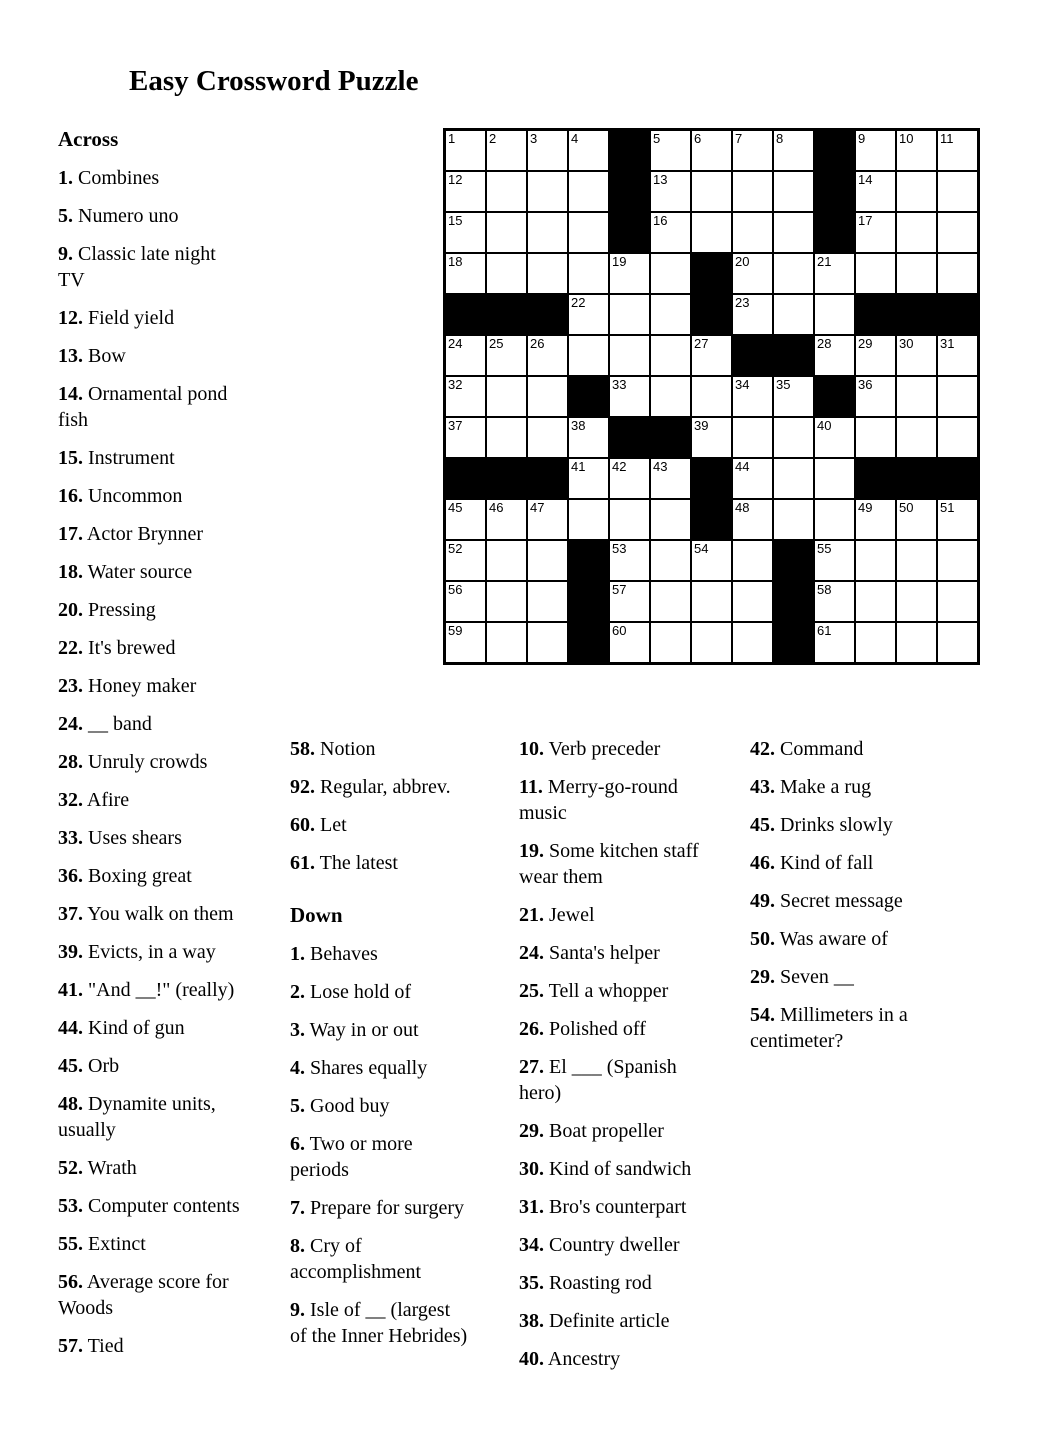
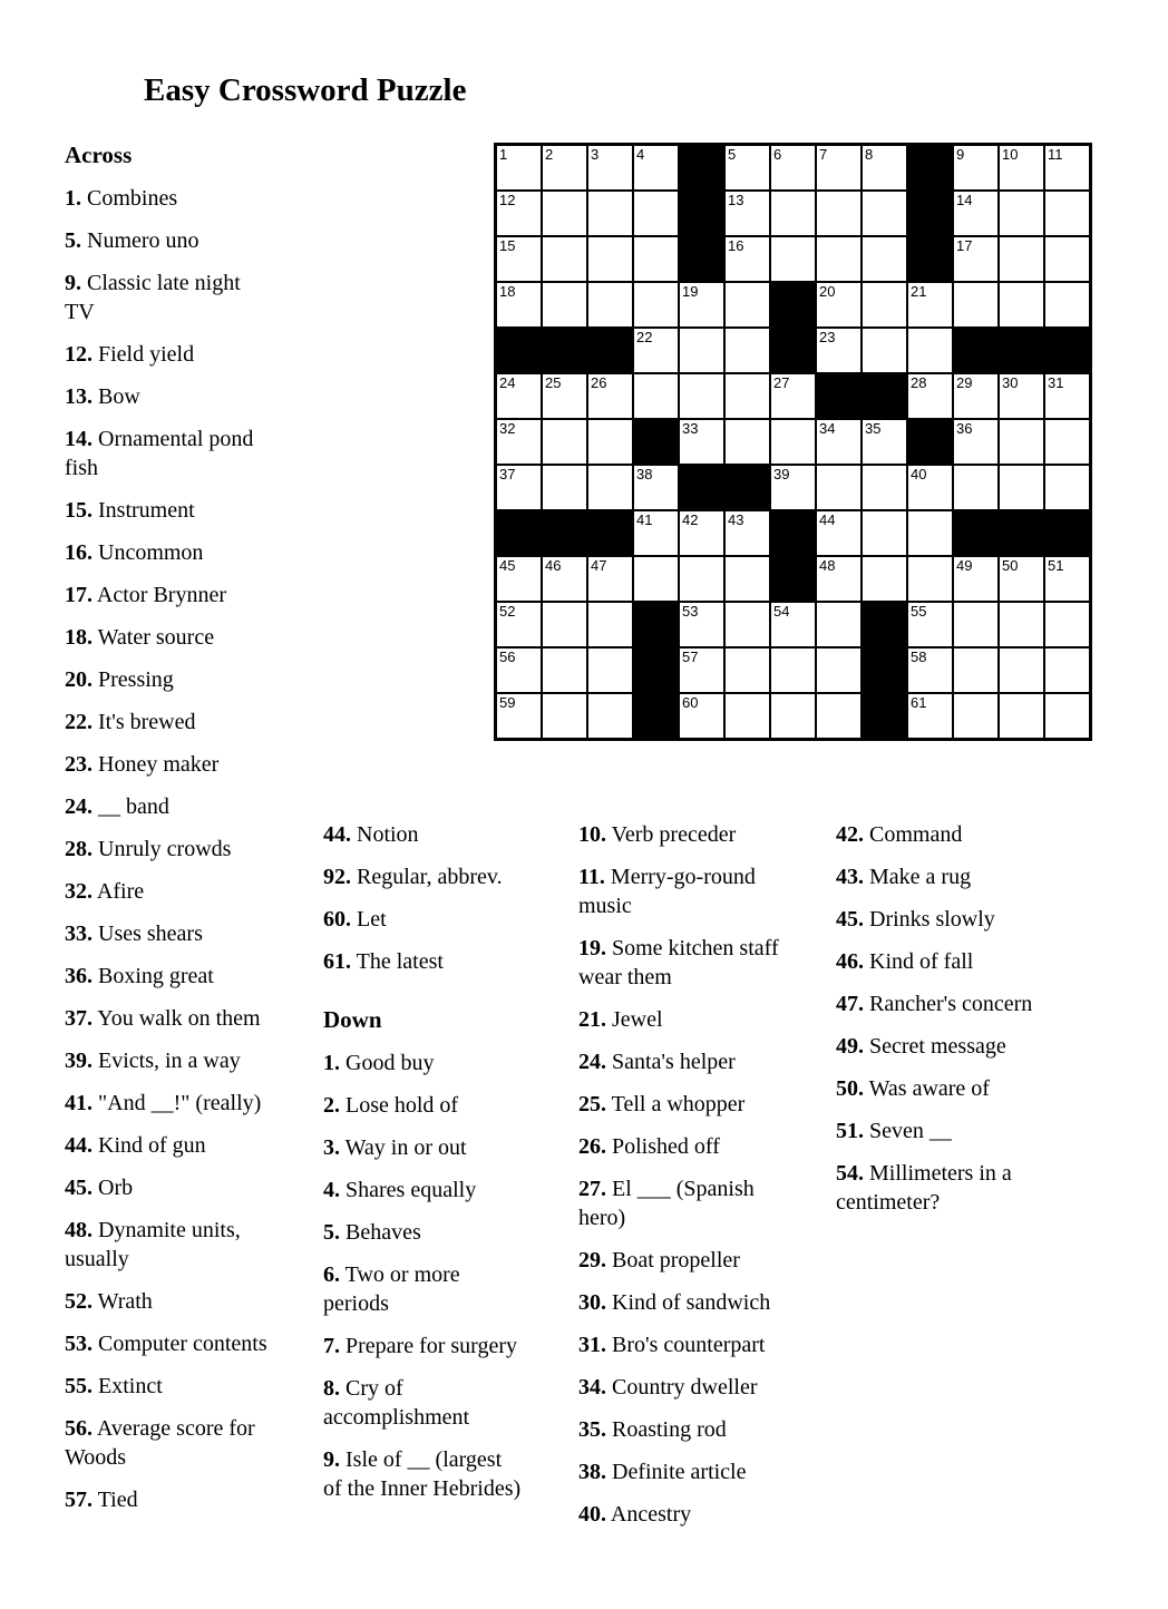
  Easy Crossword Puzzle
  1
  2
  3
  4
  5
  6
  7
  8
  9
  10
  11
  12
  13
  14
  15
  16
  17
  18
  19
  20
  21
  22
  23
  24
  25
  26
  27
  28
  29
  30
  31
  32
  33
  34
  35
  36
  37
  38
  39
  40
  41
  42
  43
  44
  45
  46
  47
  48
  49
  50
  51
  52
  53
  54
  55
  56
  57
  58
  59
  60
  61
  Across
  1. Combines
  5. Numero uno
  9. Classic late night
  TV
  12. Field yield
  13. Bow
  14. Ornamental pond
  fish
  15. Instrument
  16. Uncommon
  17. Actor Brynner
  18. Water source
  20. Pressing
  22. It's brewed
  23. Honey maker
  24. __ band
  28. Unruly crowds
  32. Afire
  33. Uses shears
  36. Boxing great
  37. You walk on them
  39. Evicts, in a way
  41. "And __!" (really)
  44. Kind of gun
  45. Orb
  48. Dynamite units,
  usually
  52. Wrath
  53. Computer contents
  55. Extinct
  56. Average score for
  Woods
  57. Tied
- 58. Notion
+ 44. Notion
  92. Regular, abbrev.
  60. Let
  61. The latest
  Down
- 1. Behaves
+ 1. Good buy
  2. Lose hold of
  3. Way in or out
  4. Shares equally
- 5. Good buy
+ 5. Behaves
  6. Two or more
  periods
  7. Prepare for surgery
  8. Cry of
  accomplishment
  9. Isle of __ (largest
  of the Inner Hebrides)
  10. Verb preceder
  11. Merry-go-round
  music
  19. Some kitchen staff
  wear them
  21. Jewel
  24. Santa's helper
  25. Tell a whopper
  26. Polished off
  27. El ___ (Spanish
  hero)
  29. Boat propeller
  30. Kind of sandwich
  31. Bro's counterpart
  34. Country dweller
  35. Roasting rod
  38. Definite article
  40. Ancestry
  42. Command
  43. Make a rug
  45. Drinks slowly
  46. Kind of fall
+ 47. Rancher's concern
  49. Secret message
  50. Was aware of
- 29. Seven __
+ 51. Seven __
  54. Millimeters in a
  centimeter?
